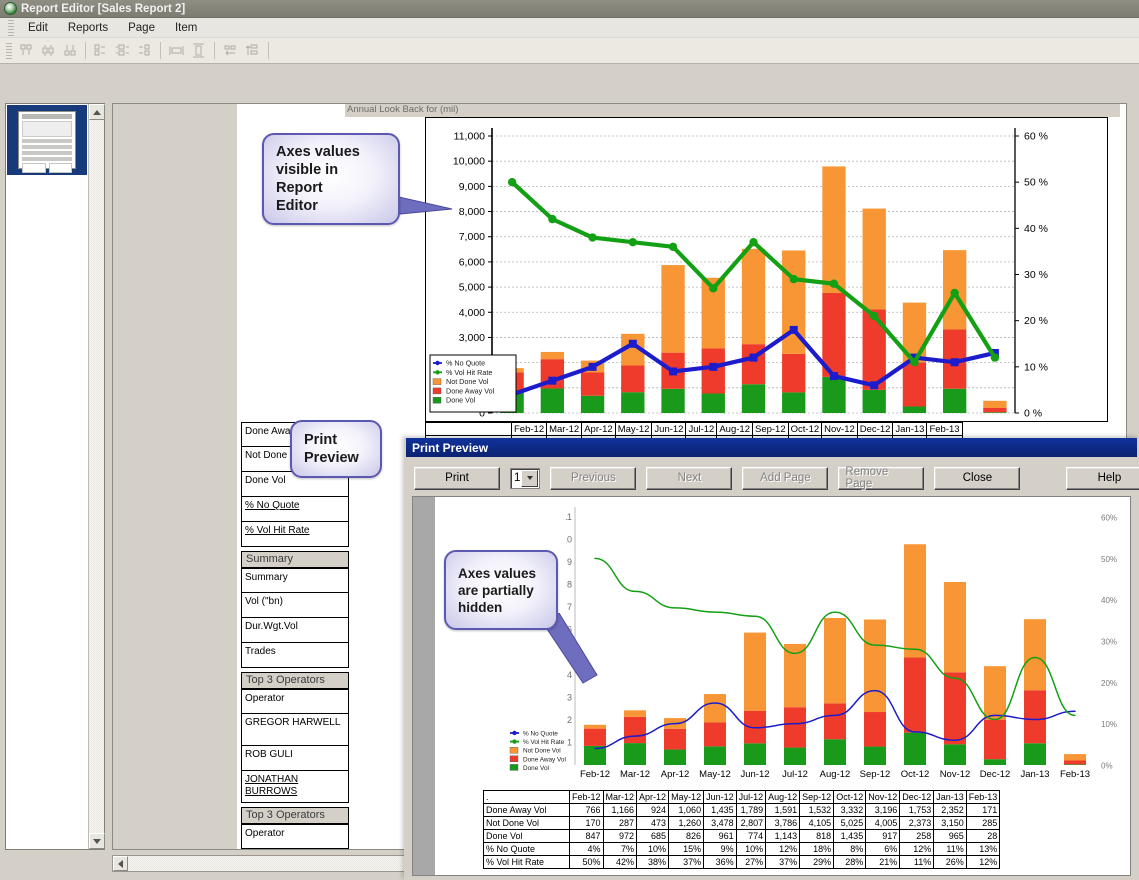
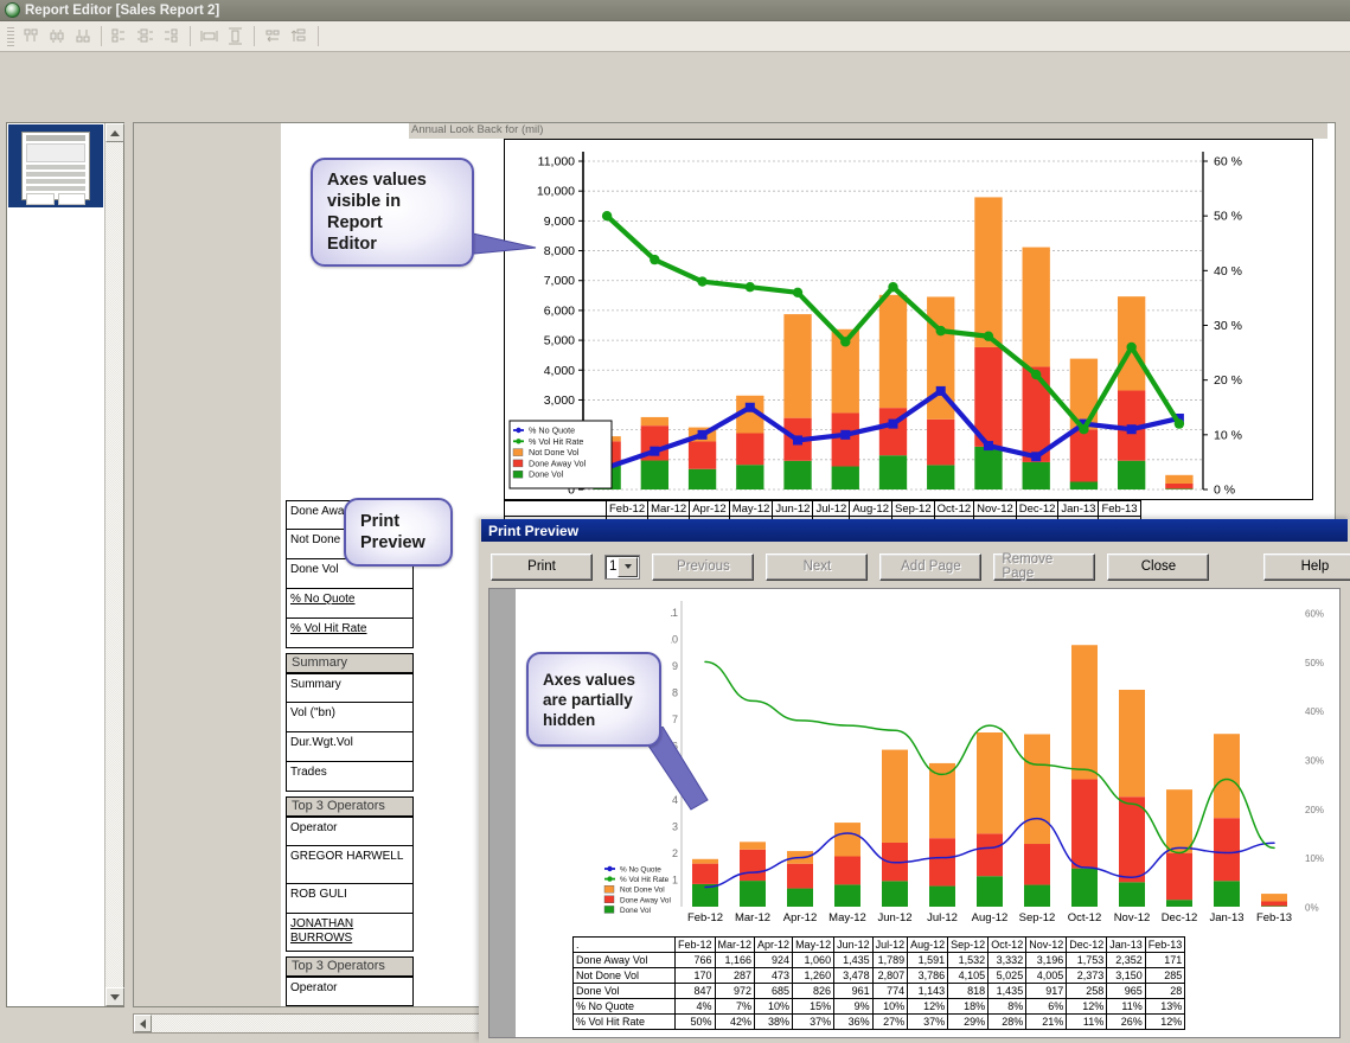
  Report Editor [Sales Report 2]
- Edit
- Reports
- Page
- Item
  Annual Look Back for (mil)
  Not Done
  Done Vol
  % No Quote
  % Vol Hit Rate
  Summary
  Summary
  Vol ("bn)
  Dur.Wgt.Vol
  Trades
  Top 3 Operators
  Operator
  GREGOR HARWELL
  ROB GULI
  JONATHAN BURROWS
  Top 3 Operators
  Operator
  0
  3,000
  4,000
  5,000
  6,000
  7,000
  8,000
  9,000
  10,000
  11,000
  0 %
  10 %
  20 %
  30 %
  40 %
  50 %
  60 %
  % No Quote
  % Vol Hit Rate
  Not Done Vol
  Done Away Vol
  Done Vol
  	Feb-12	Mar-12	Apr-12	May-12	Jun-12	Jul-12	Aug-12	Sep-12	Oct-12	Nov-12	Dec-12	Jan-13	Feb-13
  Axes values
  visible in Report
  Editor
  Print
  Preview
  Print Preview
  Print
  1
  Previous
  Next
  Add Page
  Remove Page
  Close
  Help
  9
  8
  7
  4
  3
  2
  1
  0%
  10%
  20%
  30%
  40%
  50%
  60%
  Feb-12
  Mar-12
  Apr-12
  May-12
  Jun-12
  Jul-12
  Aug-12
  Sep-12
  Oct-12
  Nov-12
  Dec-12
  Jan-13
  Feb-13
  .	Feb-12	Mar-12	Apr-12	May-12	Jun-12	Jul-12	Aug-12	Sep-12	Oct-12	Nov-12	Dec-12	Jan-13	Feb-13
  Done Away Vol	766	1,166	924	1,060	1,435	1,789	1,591	1,532	3,332	3,196	1,753	2,352	171
  Not Done Vol	170	287	473	1,260	3,478	2,807	3,786	4,105	5,025	4,005	2,373	3,150	285
  Done Vol	847	972	685	826	961	774	1,143	818	1,435	917	258	965	28
  % No Quote	4%	7%	10%	15%	9%	10%	12%	18%	8%	6%	12%	11%	13%
  % Vol Hit Rate	50%	42%	38%	37%	36%	27%	37%	29%	28%	21%	11%	26%	12%
  Axes values
  are partially
  hidden
